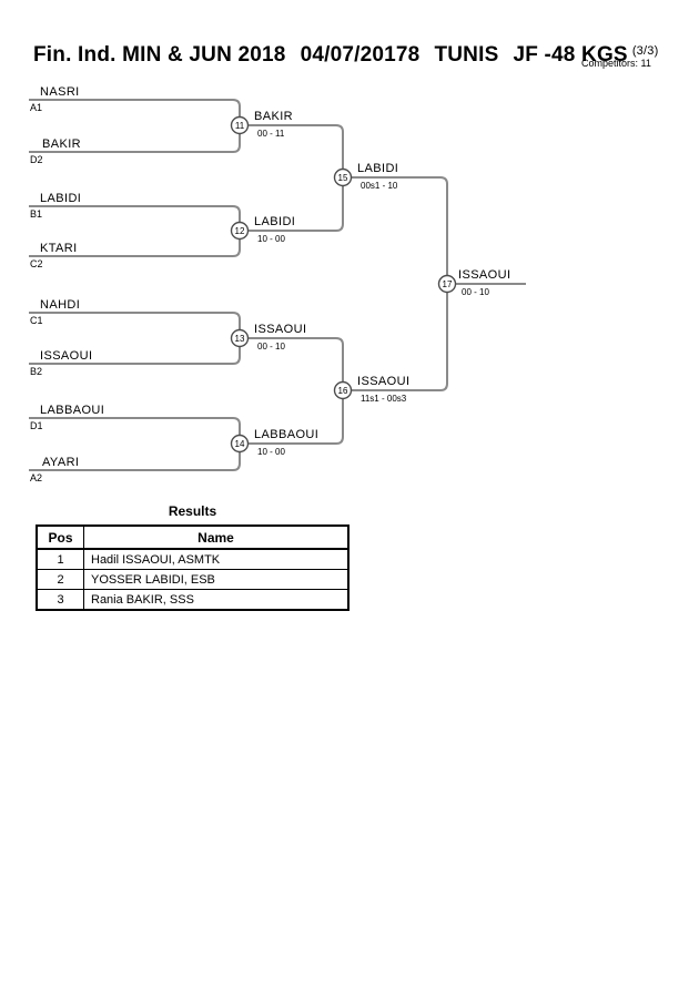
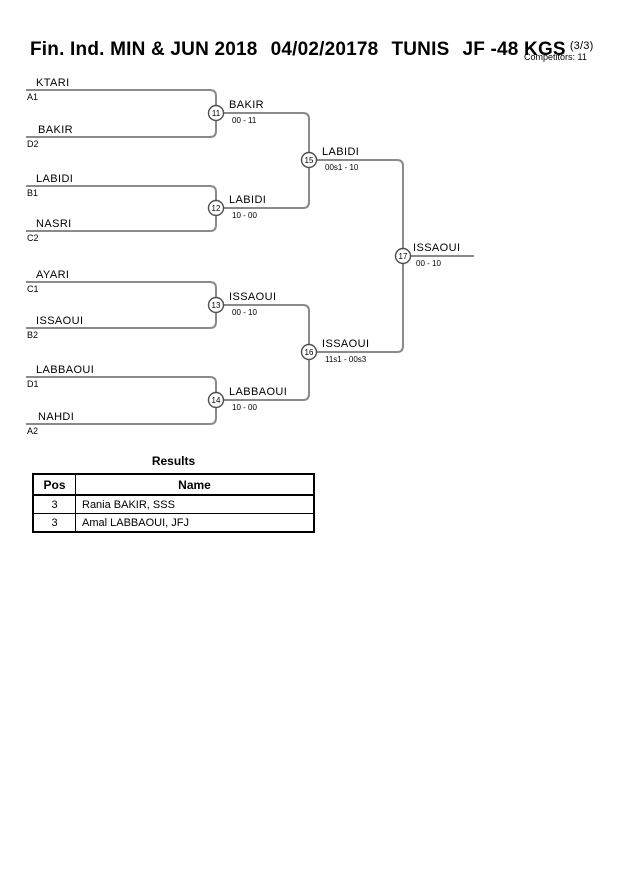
- Fin. Ind. MIN & JUN 2018 04/07/20178 TUNIS JF -48 KGS (3/3)
+ Fin. Ind. MIN & JUN 2018 04/02/20178 TUNIS JF -48 KGS (3/3)
  Competitors: 11
  11
  12
  13
  14
  15
  16
  17
- NASRI
+ KTARI
  A1
  BAKIR
  D2
  LABIDI
  B1
- KTARI
+ NASRI
  C2
- NAHDI
+ AYARI
  C1
  ISSAOUI
  B2
  LABBAOUI
  D1
- AYARI
+ NAHDI
  A2
  BAKIR
  00 - 11
  LABIDI
  10 - 00
  ISSAOUI
  00 - 10
  LABBAOUI
  10 - 00
  LABIDI
  00s1 - 10
  ISSAOUI
  11s1 - 00s3
  ISSAOUI
  00 - 10
  Results
  Pos	Name
- 1	Hadil ISSAOUI, ASMTK
- 2	YOSSER LABIDI, ESB
  3	Rania BAKIR, SSS
+ 3	Amal LABBAOUI, JFJ
